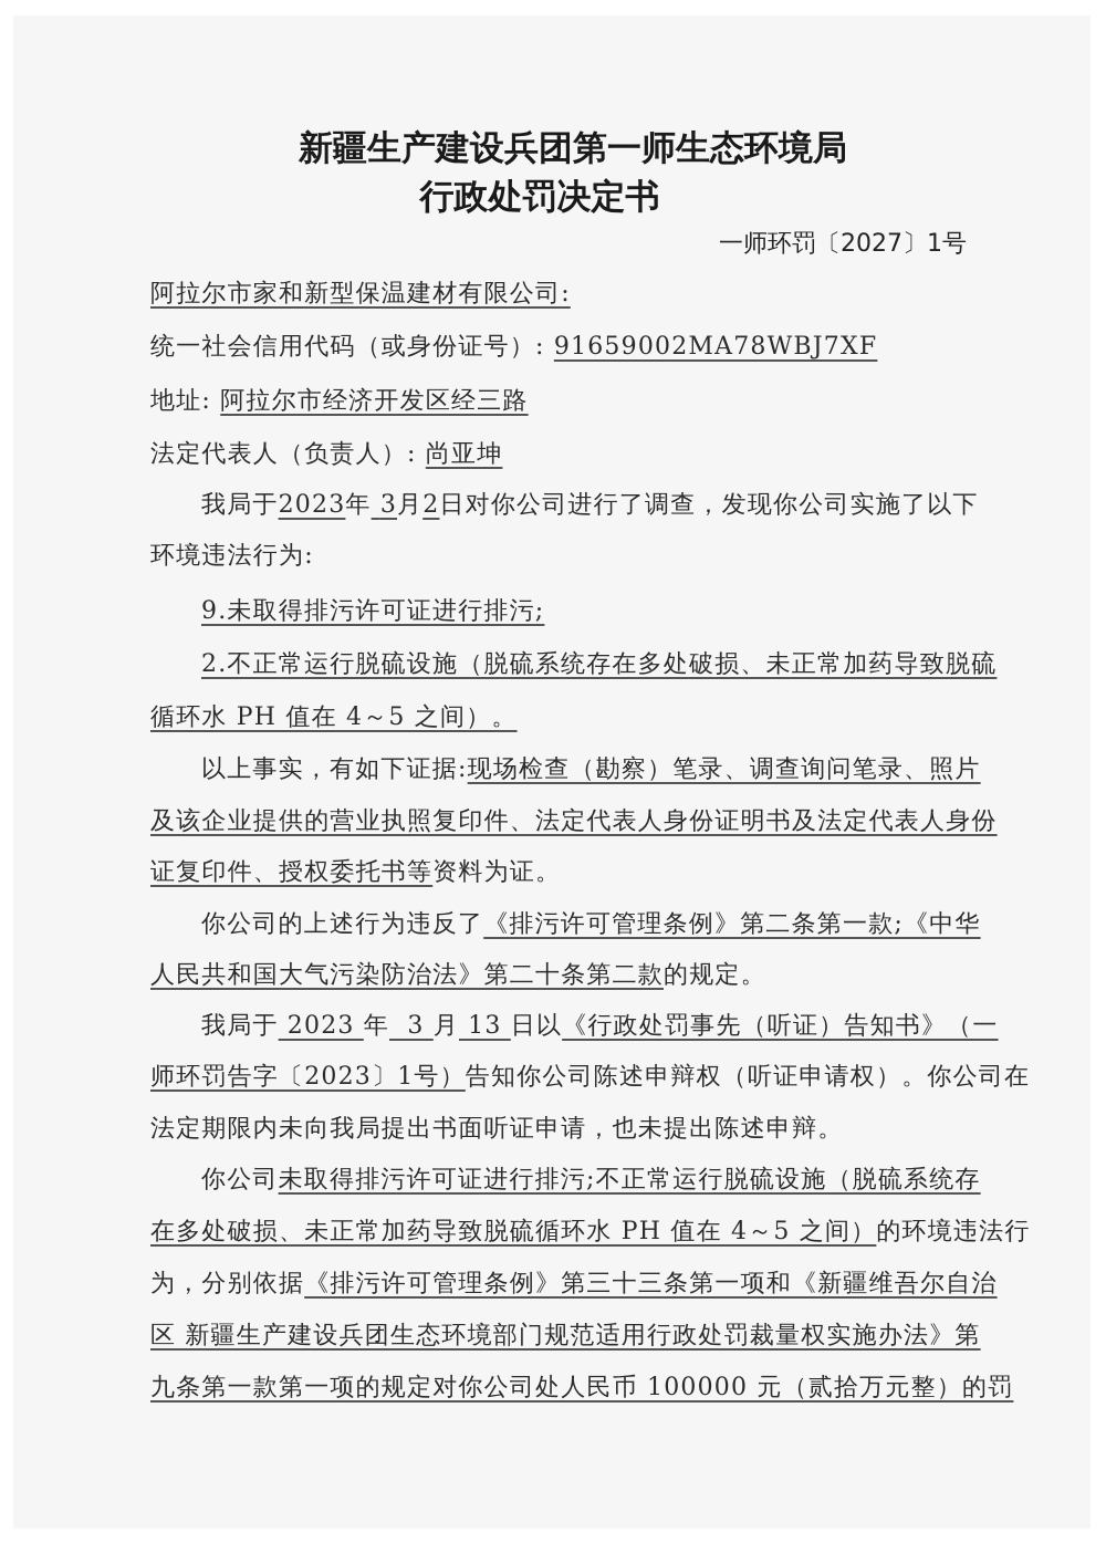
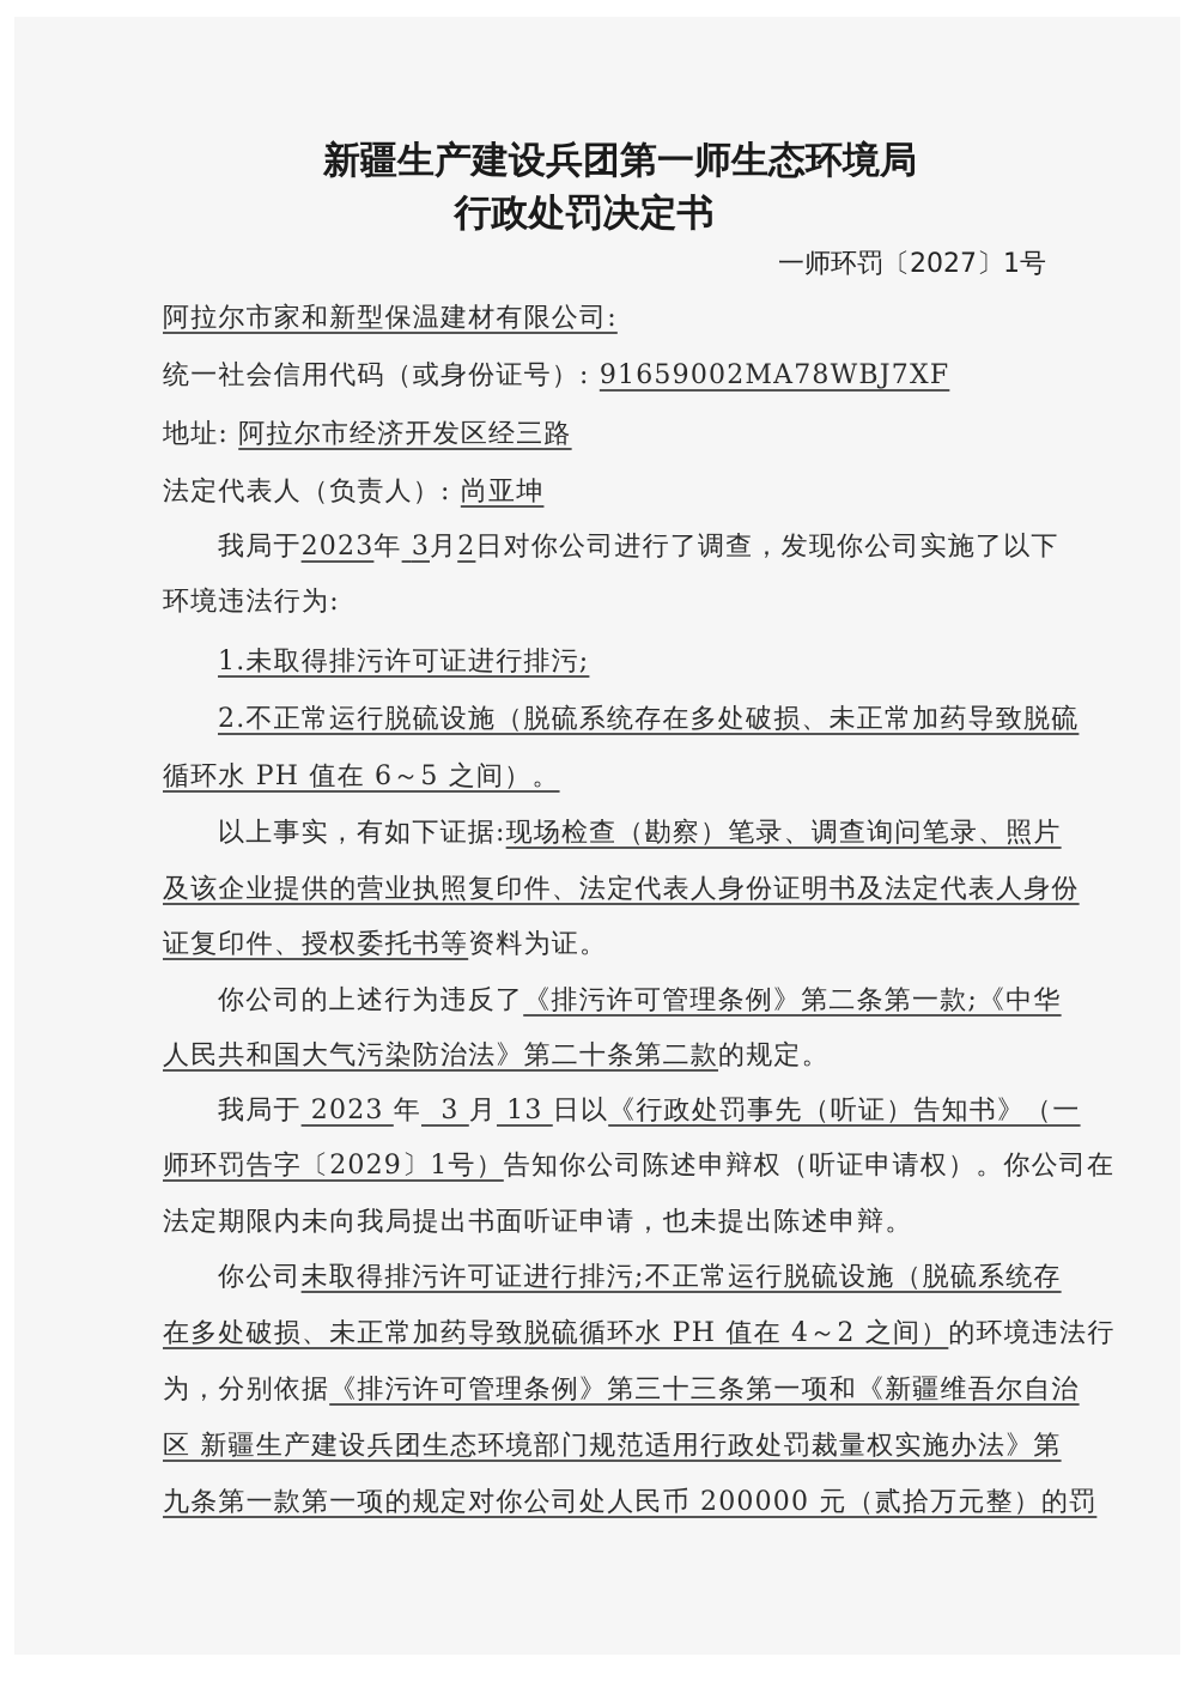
  新疆生产建设兵团第一师生态环境局
  行政处罚决定书
  一师环罚〔2027〕1号
  阿拉尔市家和新型保温建材有限公司:
  统一社会信用代码（或身份证号）: 91659002MA78WBJ7XF
  地址: 阿拉尔市经济开发区经三路
  法定代表人（负责人）: 尚亚坤
  我局于2023年 3月2日对你公司进行了调查，发现你公司实施了以下
  环境违法行为:
- 9.未取得排污许可证进行排污;
+ 1.未取得排污许可证进行排污;
  2.不正常运行脱硫设施（脱硫系统存在多处破损、未正常加药导致脱硫
- 循环水 PH 值在 4～5 之间）。
+ 循环水 PH 值在 6～5 之间）。
  以上事实，有如下证据:现场检查（勘察）笔录、调查询问笔录、照片
  及该企业提供的营业执照复印件、法定代表人身份证明书及法定代表人身份
  证复印件、授权委托书等资料为证。
  你公司的上述行为违反了《排污许可管理条例》第二条第一款;《中华
  人民共和国大气污染防治法》第二十条第二款的规定。
  我局于 2023 年 3 月 13 日以《行政处罚事先（听证）告知书》（一
- 师环罚告字〔2023〕1号）告知你公司陈述申辩权（听证申请权）。你公司在
+ 师环罚告字〔2029〕1号）告知你公司陈述申辩权（听证申请权）。你公司在
  法定期限内未向我局提出书面听证申请，也未提出陈述申辩。
  你公司未取得排污许可证进行排污;不正常运行脱硫设施（脱硫系统存
- 在多处破损、未正常加药导致脱硫循环水 PH 值在 4～5 之间）的环境违法行
+ 在多处破损、未正常加药导致脱硫循环水 PH 值在 4～2 之间）的环境违法行
  为，分别依据《排污许可管理条例》第三十三条第一项和《新疆维吾尔自治
  区 新疆生产建设兵团生态环境部门规范适用行政处罚裁量权实施办法》第
- 九条第一款第一项的规定对你公司处人民币 100000 元（贰拾万元整）的罚
+ 九条第一款第一项的规定对你公司处人民币 200000 元（贰拾万元整）的罚
